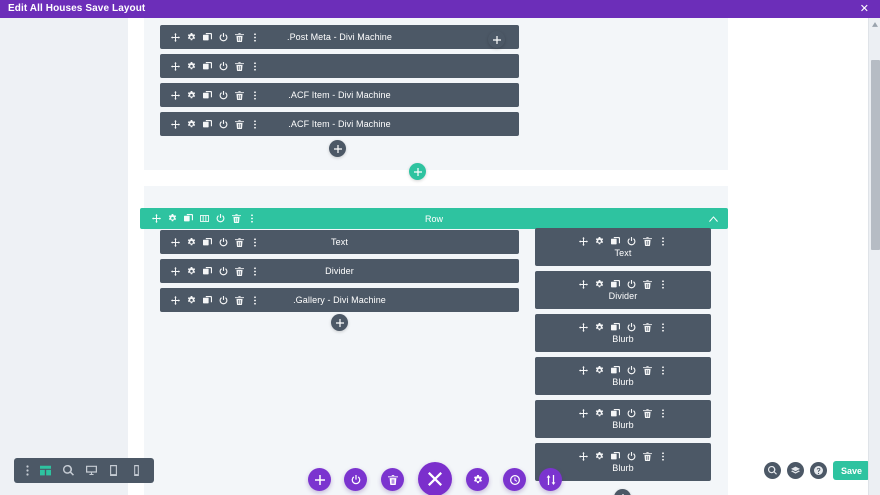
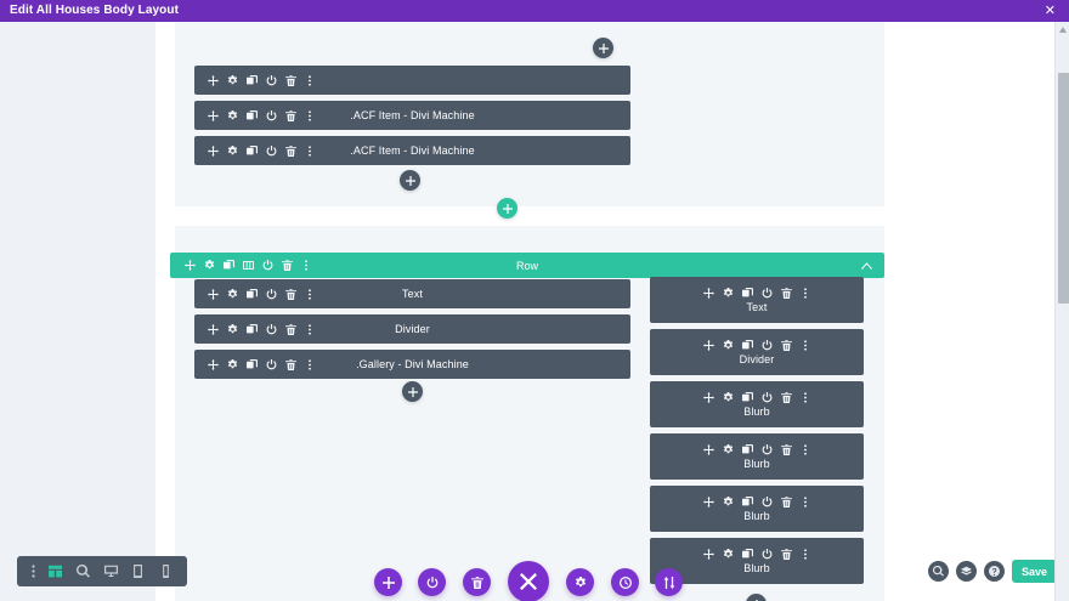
- Edit All Houses Save Layout
+ Edit All Houses Body Layout
  ✕
- .Post Meta - Divi Machine
  .ACF Item - Divi Machine
  .ACF Item - Divi Machine
  Row
  Text
  Divider
  .Gallery - Divi Machine
  Text
  Divider
  Blurb
  Blurb
  Blurb
  Blurb
  Save
